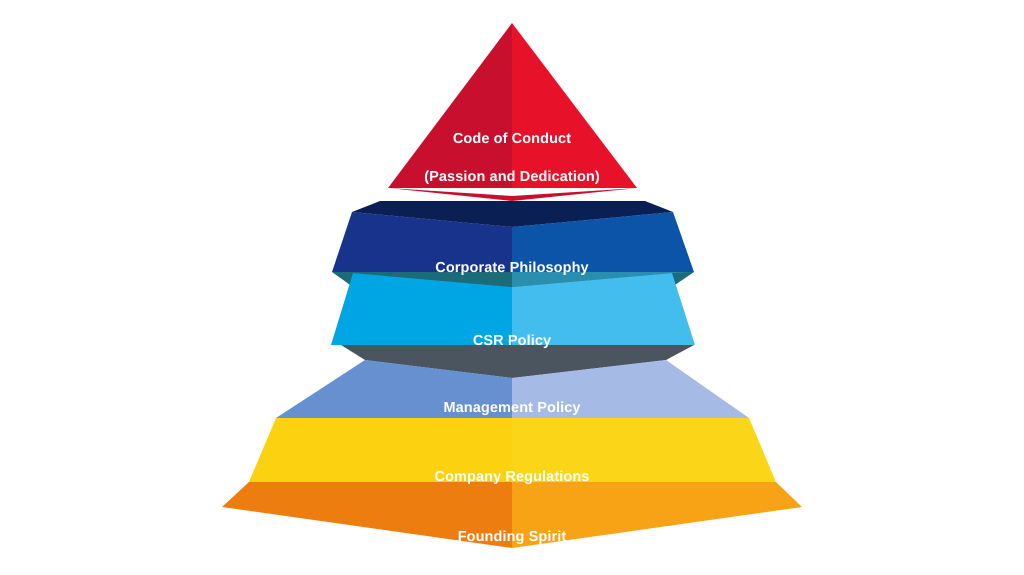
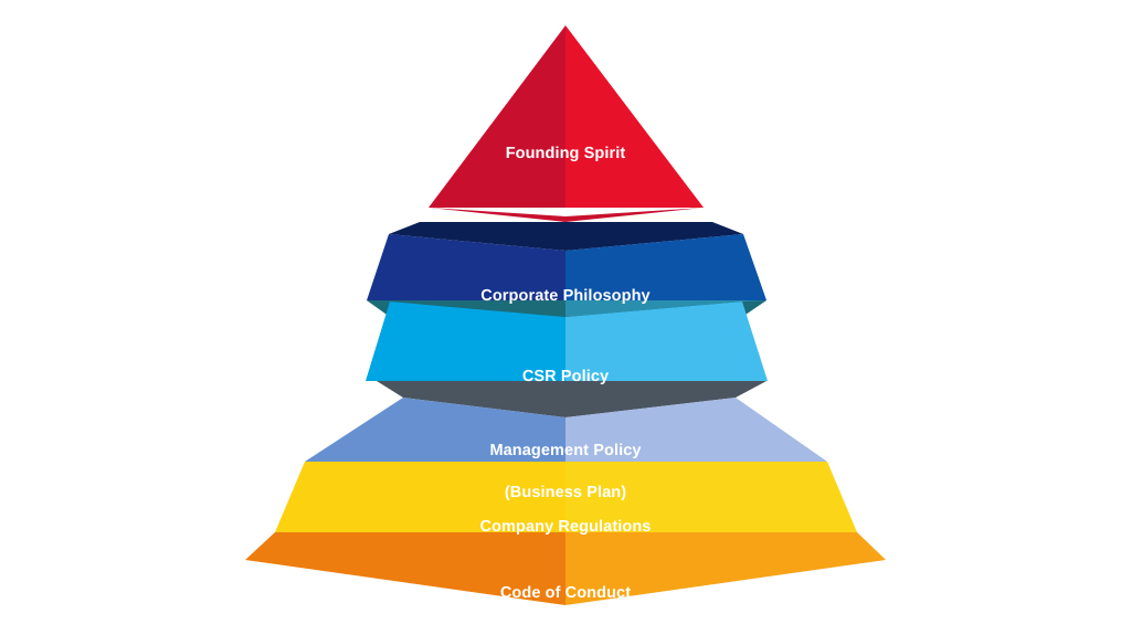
- Code of Conduct
+ Founding Spirit
- (Passion and Dedication)
  Corporate Philosophy
  CSR Policy
  Management Policy
+ (Business Plan)
  Company Regulations
- Founding Spirit
+ Code of Conduct
